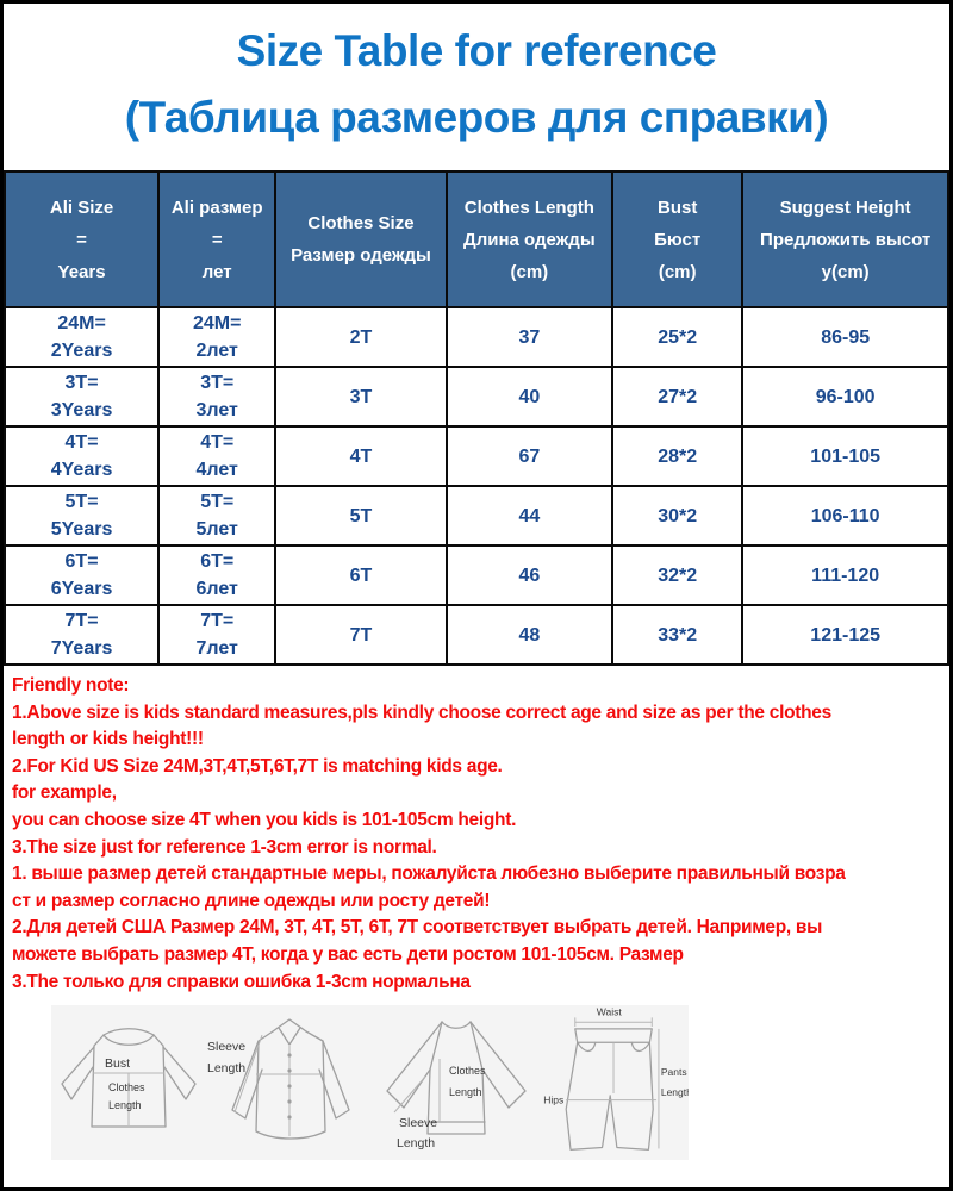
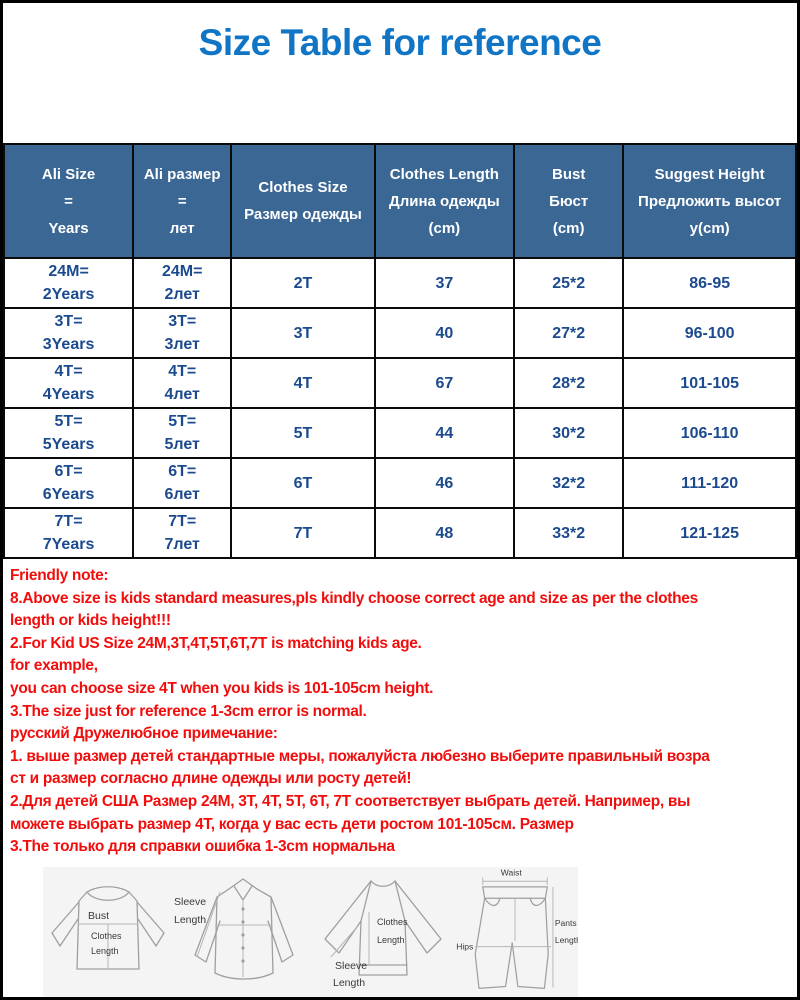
  Size Table for reference
- (Таблица размеров для справки)
  Ali Size = Years	Ali размер = лет	Clothes Size Размер одежды	Clothes Length Длина одежды (cm)	Bust Бюст (cm)	Suggest Height Предложить высот у(cm)
  24M=2Years	24M=2лет	2T	37	25*2	86-95
  3T=3Years	3T=3лет	3T	40	27*2	96-100
  4T=4Years	4T=4лет	4T	67	28*2	101-105
  5T=5Years	5T=5лет	5T	44	30*2	106-110
  6T=6Years	6T=6лет	6T	46	32*2	111-120
  7T=7Years	7T=7лет	7T	48	33*2	121-125
  Friendly note:
- 1.Above size is kids standard measures,pls kindly choose correct age and size as per the clothes
+ 8.Above size is kids standard measures,pls kindly choose correct age and size as per the clothes
  length or kids height!!!
  2.For Kid US Size 24M,3T,4T,5T,6T,7T is matching kids age.
  for example,
  you can choose size 4T when you kids is 101-105cm height.
  3.The size just for reference 1-3cm error is normal.
+ русский Дружелюбное примечание:
  1. выше размер детей стандартные меры, пожалуйста любезно выберите правильный возра
  ст и размер согласно длине одежды или росту детей!
  2.Для детей США Размер 24M, 3T, 4T, 5T, 6T, 7T соответствует выбрать детей. Например, вы
  можете выбрать размер 4T, когда у вас есть дети ростом 101-105см. Размер
  3.The только для справки ошибка 1-3cm нормальна
  Bust
  Clothes
  Length
  Sleeve
  Length
  Clothes
  Length
  Sleeve
  Length
  Waist
  Hips
  Pants
  Lengt
